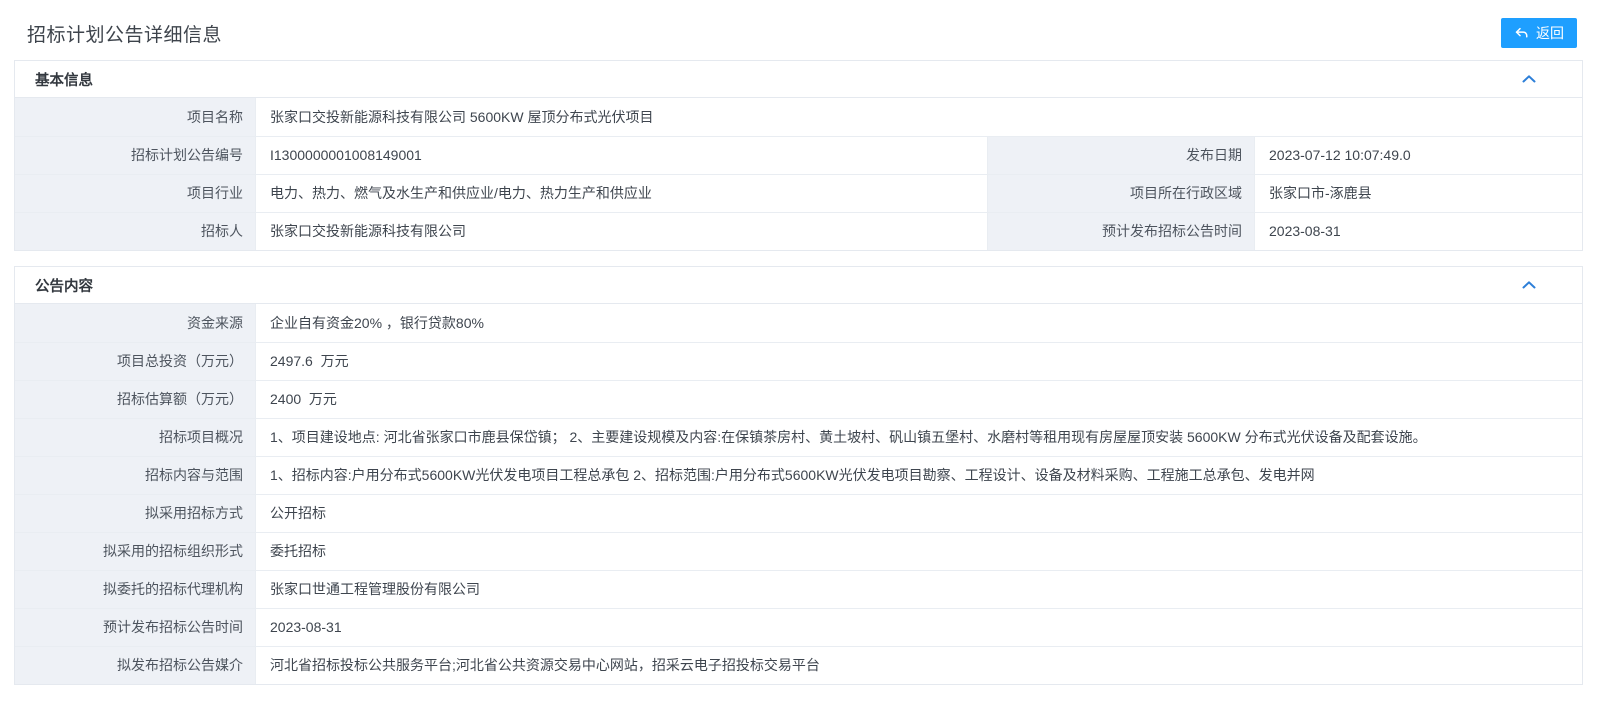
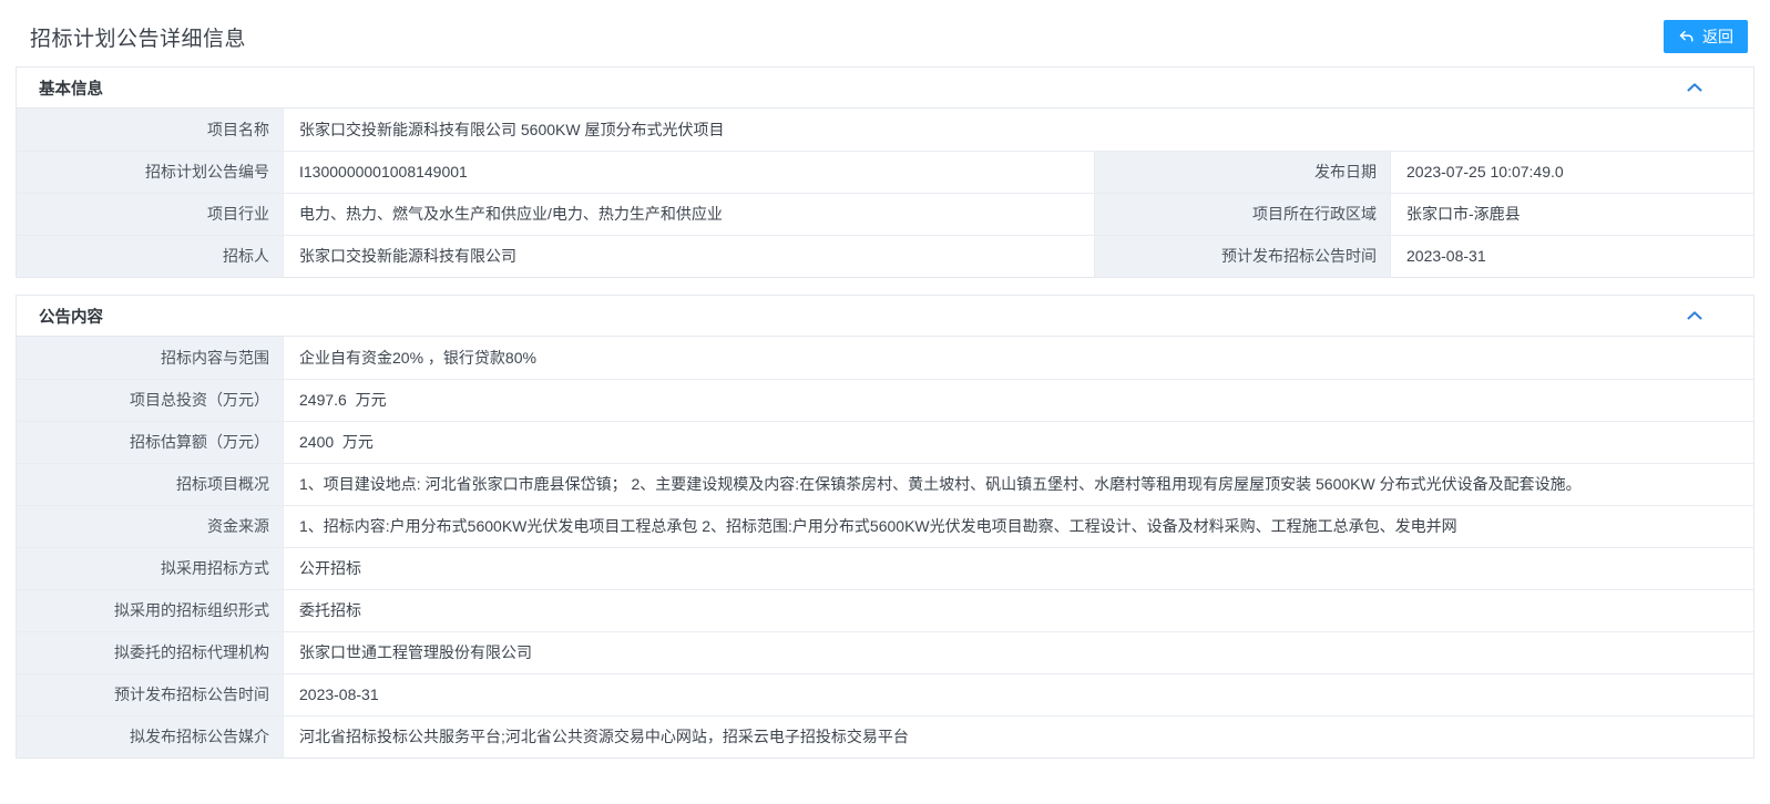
  招标计划公告详细信息
  返回
  基本信息
  项目名称
  张家口交投新能源科技有限公司 5600KW 屋顶分布式光伏项目
  招标计划公告编号
  I1300000001008149001
  发布日期
- 2023-07-12 10:07:49.0
+ 2023-07-25 10:07:49.0
  项目行业
  电力、热力、燃气及水生产和供应业/电力、热力生产和供应业
  项目所在行政区域
  张家口市-涿鹿县
  招标人
  张家口交投新能源科技有限公司
  预计发布招标公告时间
  2023-08-31
  公告内容
- 资金来源
+ 招标内容与范围
  企业自有资金20% ，银行贷款80%
  项目总投资（万元）
  2497.6 万元
  招标估算额（万元）
  2400 万元
  招标项目概况
  1、项目建设地点: 河北省张家口市鹿县保岱镇； 2、主要建设规模及内容:在保镇茶房村、黄土坡村、矾山镇五堡村、水磨村等租用现有房屋屋顶安装 5600KW 分布式光伏设备及配套设施。
- 招标内容与范围
+ 资金来源
  1、招标内容:户用分布式5600KW光伏发电项目工程总承包 2、招标范围:户用分布式5600KW光伏发电项目勘察、工程设计、设备及材料采购、工程施工总承包、发电并网
  拟采用招标方式
  公开招标
  拟采用的招标组织形式
  委托招标
  拟委托的招标代理机构
  张家口世通工程管理股份有限公司
  预计发布招标公告时间
  2023-08-31
  拟发布招标公告媒介
  河北省招标投标公共服务平台;河北省公共资源交易中心网站，招采云电子招投标交易平台
